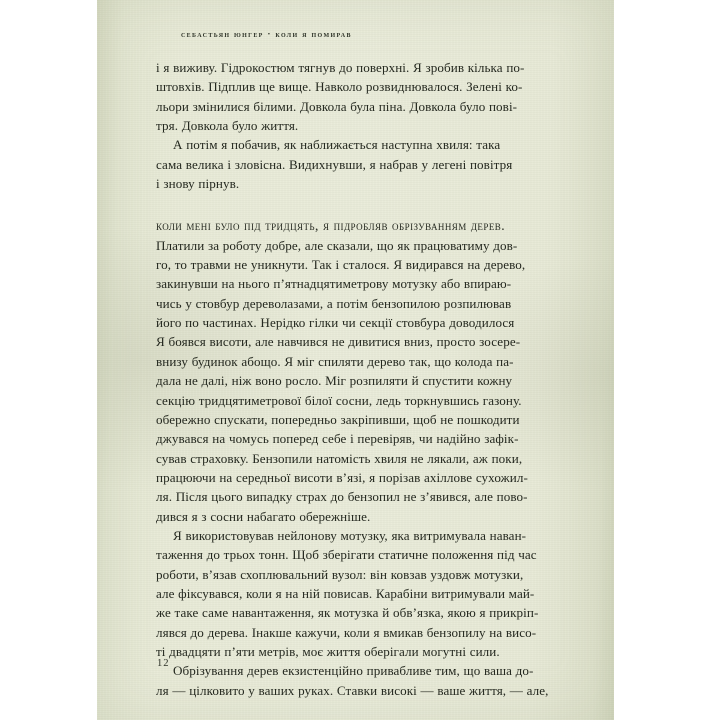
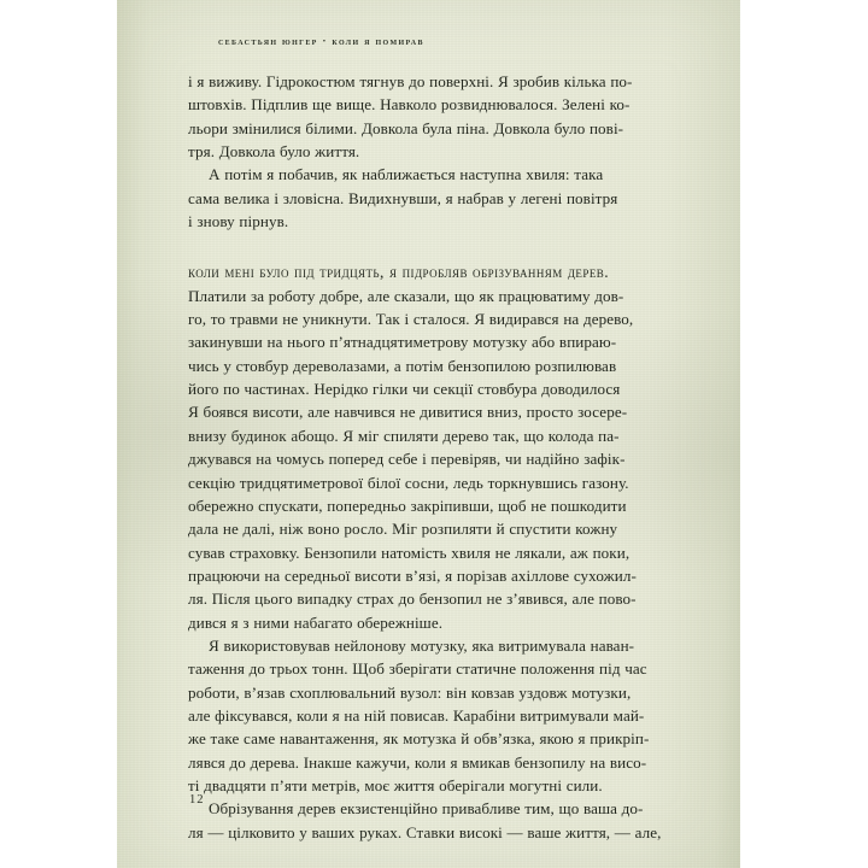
  себастьян юнгер · коли я помирав
  і я виживу. Гідрокостюм тягнув до поверхні. Я зробив кілька по-
  штовхів. Підплив ще вище. Навколо розвиднювалося. Зелені ко-
  льори змінилися білими. Довкола була піна. Довкола було пові-
  тря. Довкола було життя.
  А потім я побачив, як наближається наступна хвиля: така
  сама велика і зловісна. Видихнувши, я набрав у легені повітря
  і знову пірнув.
  коли мені було під тридцять, я підробляв обрізуванням дерев.
  Платили за роботу добре, але сказали, що як працюватиму дов-
  го, то травми не уникнути. Так і сталося. Я видирався на дерево,
  закинувши на нього п’ятнадцятиметрову мотузку або впираю-
  чись у стовбур дереволазами, а потім бензопилою розпилював
  його по частинах. Нерідко гілки чи секції стовбура доводилося
  Я боявся висоти, але навчився не дивитися вниз, просто зосере-
  внизу будинок абощо. Я міг спиляти дерево так, що колода па-
- дала не далі, ніж воно росло. Міг розпиляти й спустити кожну
+ джувався на чомусь поперед себе і перевіряв, чи надійно зафік-
  секцію тридцятиметрової білої сосни, ледь торкнувшись газону.
  обережно спускати, попередньо закріпивши, щоб не пошкодити
- джувався на чомусь поперед себе і перевіряв, чи надійно зафік-
+ дала не далі, ніж воно росло. Міг розпиляти й спустити кожну
  сував страховку. Бензопили натомість хвиля не лякали, аж поки,
  працюючи на середньої висоти в’язі, я порізав ахіллове сухожил-
  ля. Після цього випадку страх до бензопил не з’явився, але пово-
- дився я з сосни набагато обережніше.
+ дився я з ними набагато обережніше.
  Я використовував нейлонову мотузку, яка витримувала наван-
  таження до трьох тонн. Щоб зберігати статичне положення під час
  роботи, в’язав схоплювальний вузол: він ковзав уздовж мотузки,
  але фіксувався, коли я на ній повисав. Карабіни витримували май-
  же таке саме навантаження, як мотузка й обв’язка, якою я прикріп-
  лявся до дерева. Інакше кажучи, коли я вмикав бензопилу на висо-
  ті двадцяти п’яти метрів, моє життя оберігали могутні сили.
  Обрізування дерев екзистенційно привабливе тим, що ваша до-
  ля — цілковито у ваших руках. Ставки високі — ваше життя, — але,
  12
